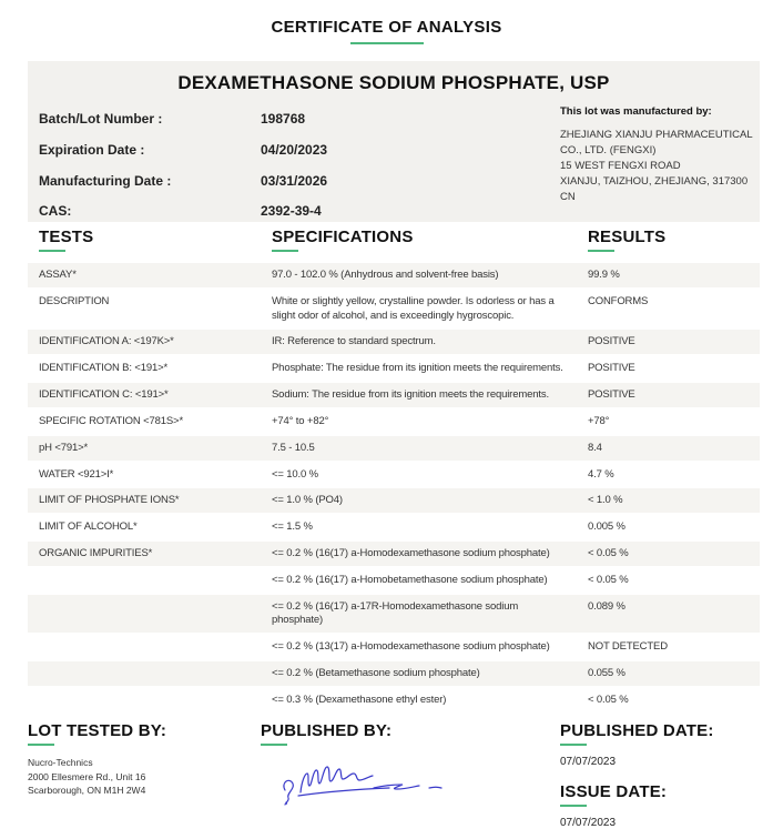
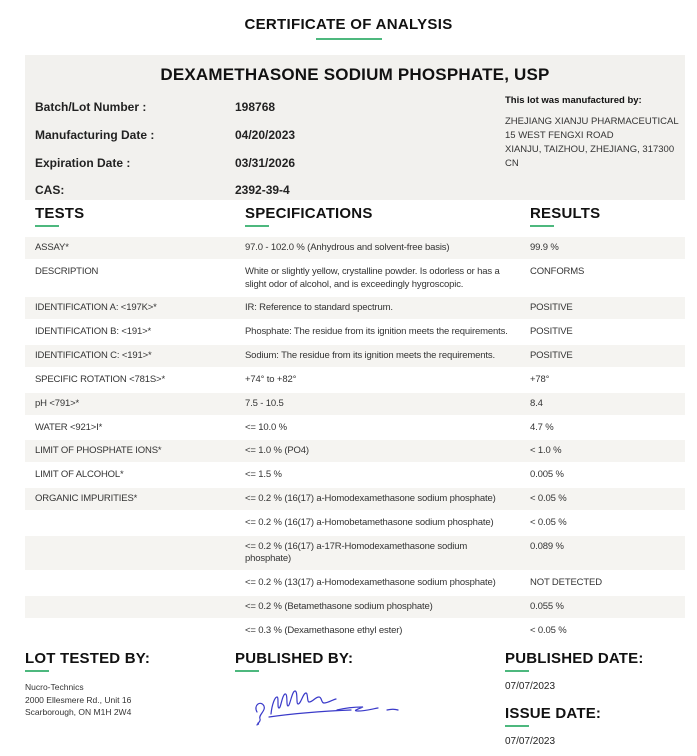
  CERTIFICATE OF ANALYSIS
  DEXAMETHASONE SODIUM PHOSPHATE, USP
  Batch/Lot Number :
  198768
- Expiration Date :
+ Manufacturing Date :
  04/20/2023
- Manufacturing Date :
+ Expiration Date :
  03/31/2026
  CAS:
  2392-39-4
  This lot was manufactured by:
  ZHEJIANG XIANJU PHARMACEUTICAL
- CO., LTD. (FENGXI)
  15 WEST FENGXI ROAD
  XIANJU, TAIZHOU, ZHEJIANG, 317300
  CN
  TESTS
  SPECIFICATIONS
  RESULTS
  ASSAY*
  97.0 - 102.0 % (Anhydrous and solvent-free basis)
  99.9 %
  DESCRIPTION
  White or slightly yellow, crystalline powder. Is odorless or has a slight odor of alcohol, and is exceedingly hygroscopic.
  CONFORMS
  IDENTIFICATION A: <197K>*
  IR: Reference to standard spectrum.
  POSITIVE
  IDENTIFICATION B: <191>*
  Phosphate: The residue from its ignition meets the requirements.
  POSITIVE
  IDENTIFICATION C: <191>*
  Sodium: The residue from its ignition meets the requirements.
  POSITIVE
  SPECIFIC ROTATION <781S>*
  +74° to +82°
  +78°
  pH <791>*
  7.5 - 10.5
  8.4
  WATER <921>I*
  <= 10.0 %
  4.7 %
  LIMIT OF PHOSPHATE IONS*
  <= 1.0 % (PO4)
  < 1.0 %
  LIMIT OF ALCOHOL*
  <= 1.5 %
  0.005 %
  ORGANIC IMPURITIES*
  <= 0.2 % (16(17) a-Homodexamethasone sodium phosphate)
  < 0.05 %
  <= 0.2 % (16(17) a-Homobetamethasone sodium phosphate)
  < 0.05 %
  <= 0.2 % (16(17) a-17R-Homodexamethasone sodium phosphate)
  0.089 %
  <= 0.2 % (13(17) a-Homodexamethasone sodium phosphate)
  NOT DETECTED
  <= 0.2 % (Betamethasone sodium phosphate)
  0.055 %
  <= 0.3 % (Dexamethasone ethyl ester)
  < 0.05 %
  LOT TESTED BY:
  Nucro-Technics
  2000 Ellesmere Rd., Unit 16
  Scarborough, ON M1H 2W4
  PUBLISHED BY:
  PUBLISHED DATE:
  07/07/2023
  ISSUE DATE:
  07/07/2023
